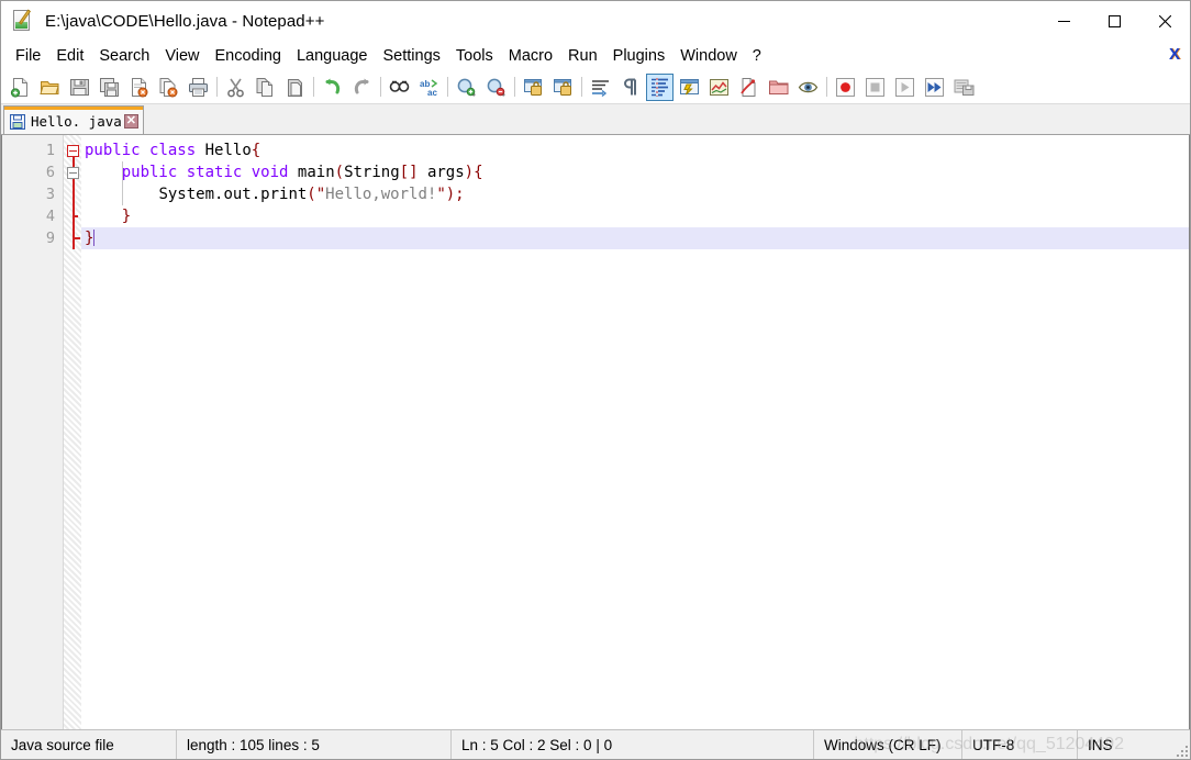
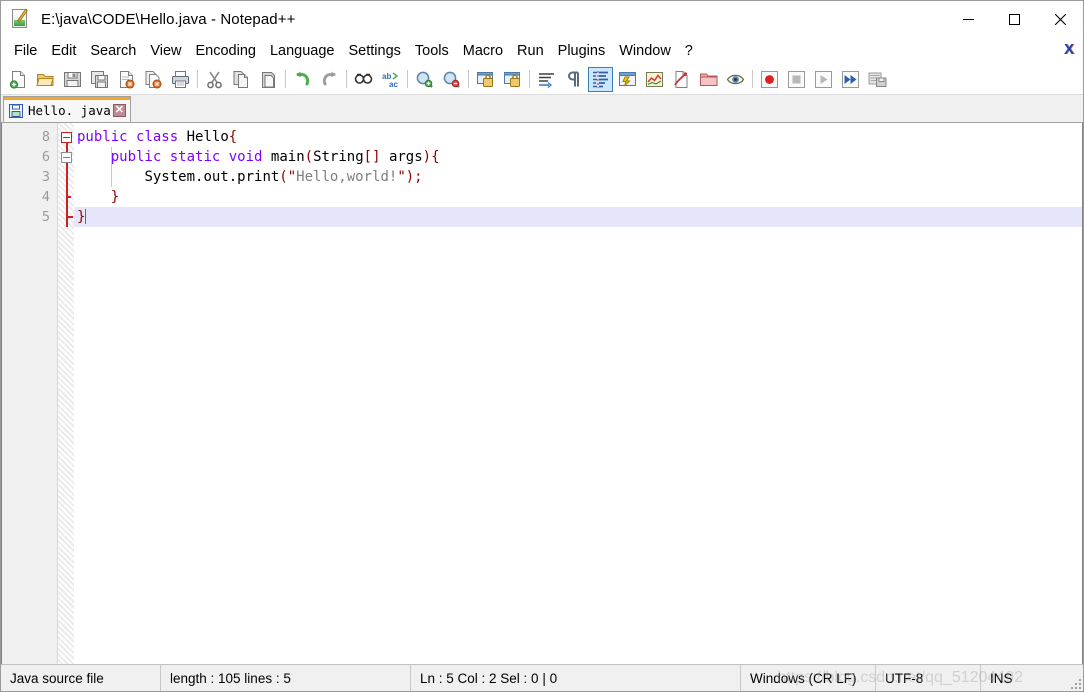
  E:\java\CODE\Hello.java - Notepad++
  File
  Edit
  Search
  View
  Encoding
  Language
  Settings
  Tools
  Macro
  Run
  Plugins
  Window
  ?
  X
  ab
  ac
  Hello. java
  ✕
- 1
+ 8
  6
  3
  4
- 9
+ 5
  public class Hello{
  public static void main(String[] args){
  System.out.print("Hello,world!");
  }
  }
  Java source file
  length : 105 lines : 5
  Ln : 5 Col : 2 Sel : 0 | 0
  Windows (CR LF)
  UTF-8
  INS
  https://blog.csdn.net/qq_51204492
